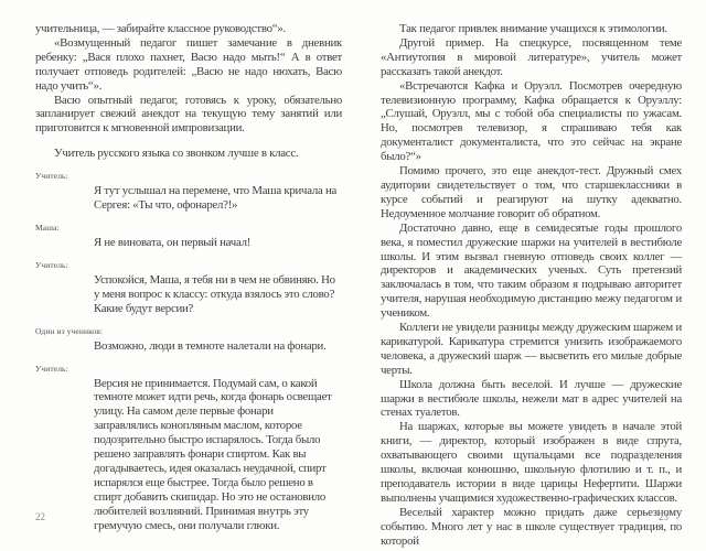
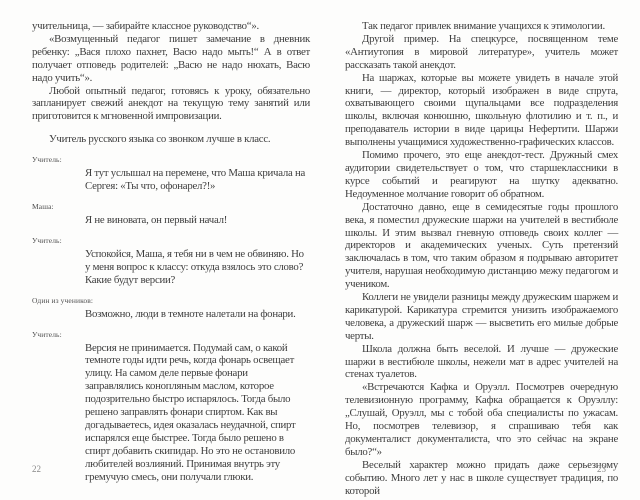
  учительница, — забирайте классное руководство“».
  «Возмущенный педагог пишет замечание в дневник ребенку: „Вася плохо пахнет, Васю надо мыть!“ А в ответ получает отповедь родителей: „Васю не надо нюхать, Васю надо учить“».
- Васю опытный педагог, готовясь к уроку, обязательно запланирует свежий анекдот на текущую тему занятий или приготовится к мгновенной импровизации.
+ Любой опытный педагог, готовясь к уроку, обязательно запланирует свежий анекдот на текущую тему занятий или приготовится к мгновенной импровизации.
  Учитель русского языка со звонком лучше в класс.
  Учитель:
  Я тут услышал на перемене, что Маша кричала на Сергея: «Ты что, офонарел?!»
  Маша:
  Я не виновата, он первый начал!
  Учитель:
  Успокойся, Маша, я тебя ни в чем не обвиняю. Но у меня вопрос к классу: откуда взялось это слово? Какие будут версии?
  Один из учеников:
  Возможно, люди в темноте налетали на фонари.
  Учитель:
- Версия не принимается. Подумай сам, о какой темноте может идти речь, когда фонарь освещает улицу. На самом деле первые фонари заправлялись конопляным маслом, которое подозрительно быстро испарялось. Тогда было решено заправлять фонари спиртом. Как вы догадываетесь, идея оказалась неудачной, спирт испарялся еще быстрее. Тогда было решено в спирт добавить скипидар. Но это не остановило любителей возлияний. Принимая внутрь эту гремучую смесь, они получали глюки.
+ Версия не принимается. Подумай сам, о какой темноте годы идти речь, когда фонарь освещает улицу. На самом деле первые фонари заправлялись конопляным маслом, которое подозрительно быстро испарялось. Тогда было решено заправлять фонари спиртом. Как вы догадываетесь, идея оказалась неудачной, спирт испарялся еще быстрее. Тогда было решено в спирт добавить скипидар. Но это не остановило любителей возлияний. Принимая внутрь эту гремучую смесь, они получали глюки.
  22
  Так педагог привлек внимание учащихся к этимологии.
  Другой пример. На спецкурсе, посвященном теме «Антиутопия в мировой литературе», учитель может рассказать такой анекдот.
- «Встречаются Кафка и Оруэлл. Посмотрев очередную телевизионную программу, Кафка обращается к Оруэллу: „Слушай, Оруэлл, мы с тобой оба специалисты по ужасам. Но, посмотрев телевизор, я спрашиваю тебя как документалист документалиста, что это сейчас на экране было?“»
+ На шаржах, которые вы можете увидеть в начале этой книги, — директор, который изображен в виде спрута, охватывающего своими щупальцами все подразделения школы, включая конюшню, школьную флотилию и т. п., и преподаватель истории в виде царицы Нефертити. Шаржи выполнены учащимися художественно-графических классов.
  Помимо прочего, это еще анекдот-тест. Дружный смех аудитории свидетельствует о том, что старшеклассники в курсе событий и реагируют на шутку адекватно. Недоуменное молчание говорит об обратном.
  Достаточно давно, еще в семидесятые годы прошлого века, я поместил дружеские шаржи на учителей в вестибюле школы. И этим вызвал гневную отповедь своих коллег — директоров и академических ученых. Суть претензий заключалась в том, что таким образом я подрываю авторитет учителя, нарушая необходимую дистанцию межу педагогом и учеником.
  Коллеги не увидели разницы между дружеским шаржем и карикатурой. Карикатура стремится унизить изображаемого человека, а дружеский шарж — высветить его милые добрые черты.
  Школа должна быть веселой. И лучше — дружеские шаржи в вестибюле школы, нежели мат в адрес учителей на стенах туалетов.
- На шаржах, которые вы можете увидеть в начале этой книги, — директор, который изображен в виде спрута, охватывающего своими щупальцами все подразделения школы, включая конюшню, школьную флотилию и т. п., и преподаватель истории в виде царицы Нефертити. Шаржи выполнены учащимися художественно-графических классов.
+ «Встречаются Кафка и Оруэлл. Посмотрев очередную телевизионную программу, Кафка обращается к Оруэллу: „Слушай, Оруэлл, мы с тобой оба специалисты по ужасам. Но, посмотрев телевизор, я спрашиваю тебя как документалист документалиста, что это сейчас на экране было?“»
  Веселый характер можно придать даже серьезному событию. Много лет у нас в школе существует традиция, по которой
  23
